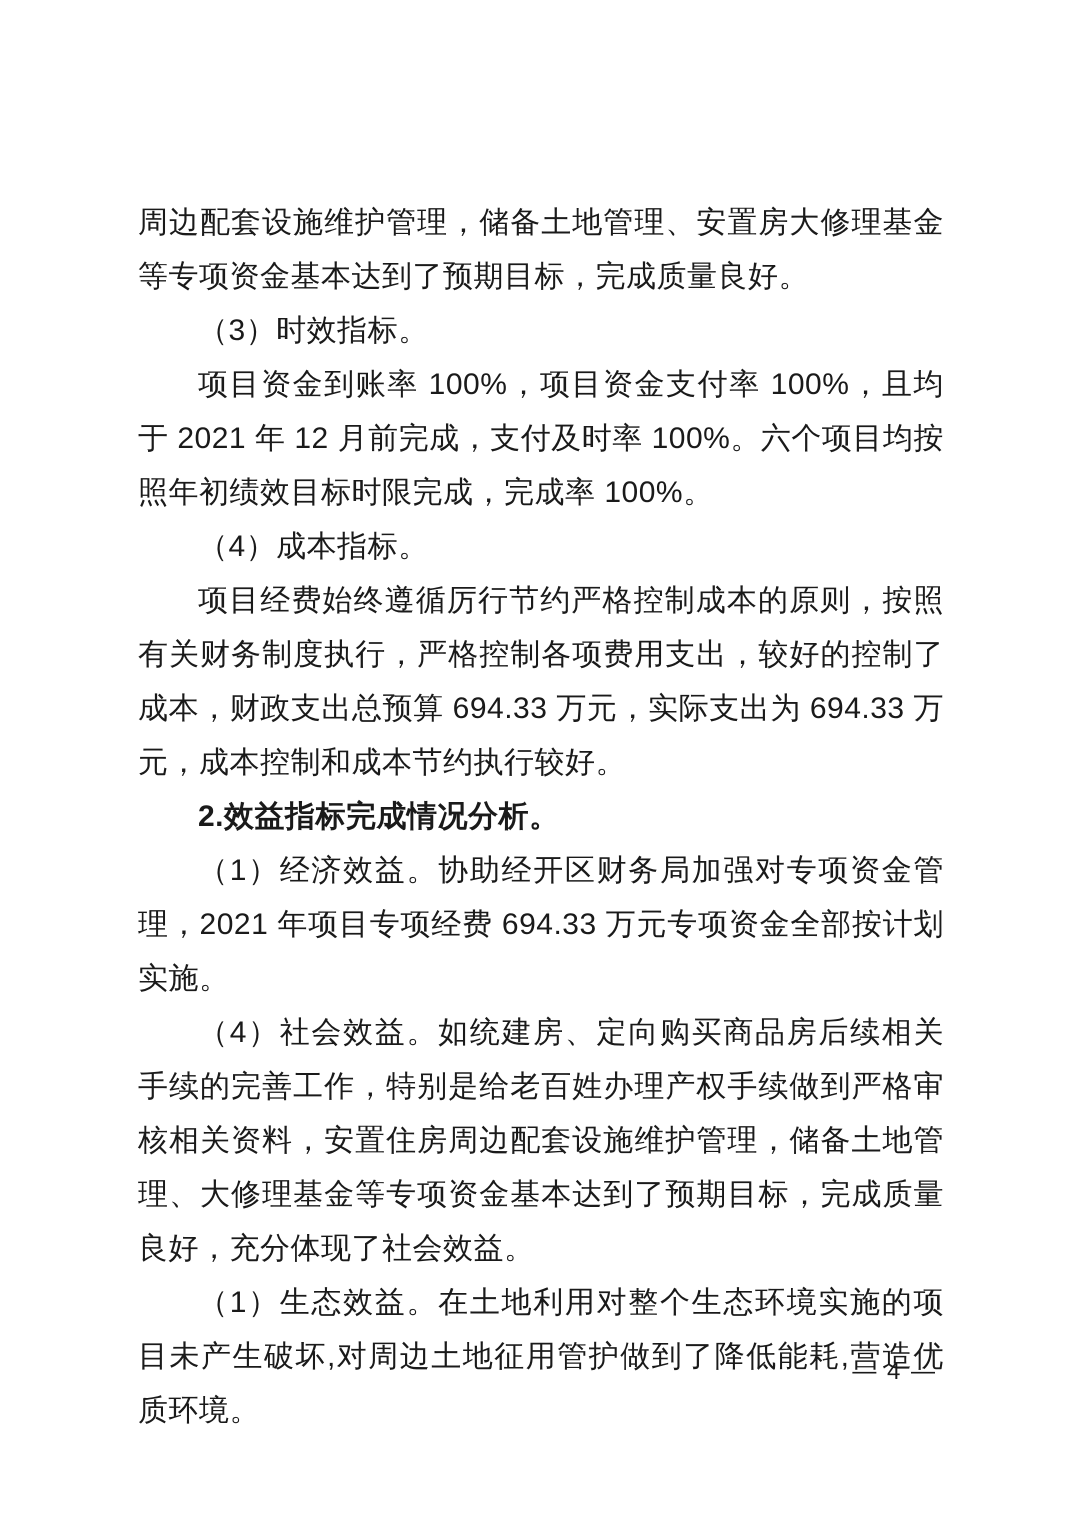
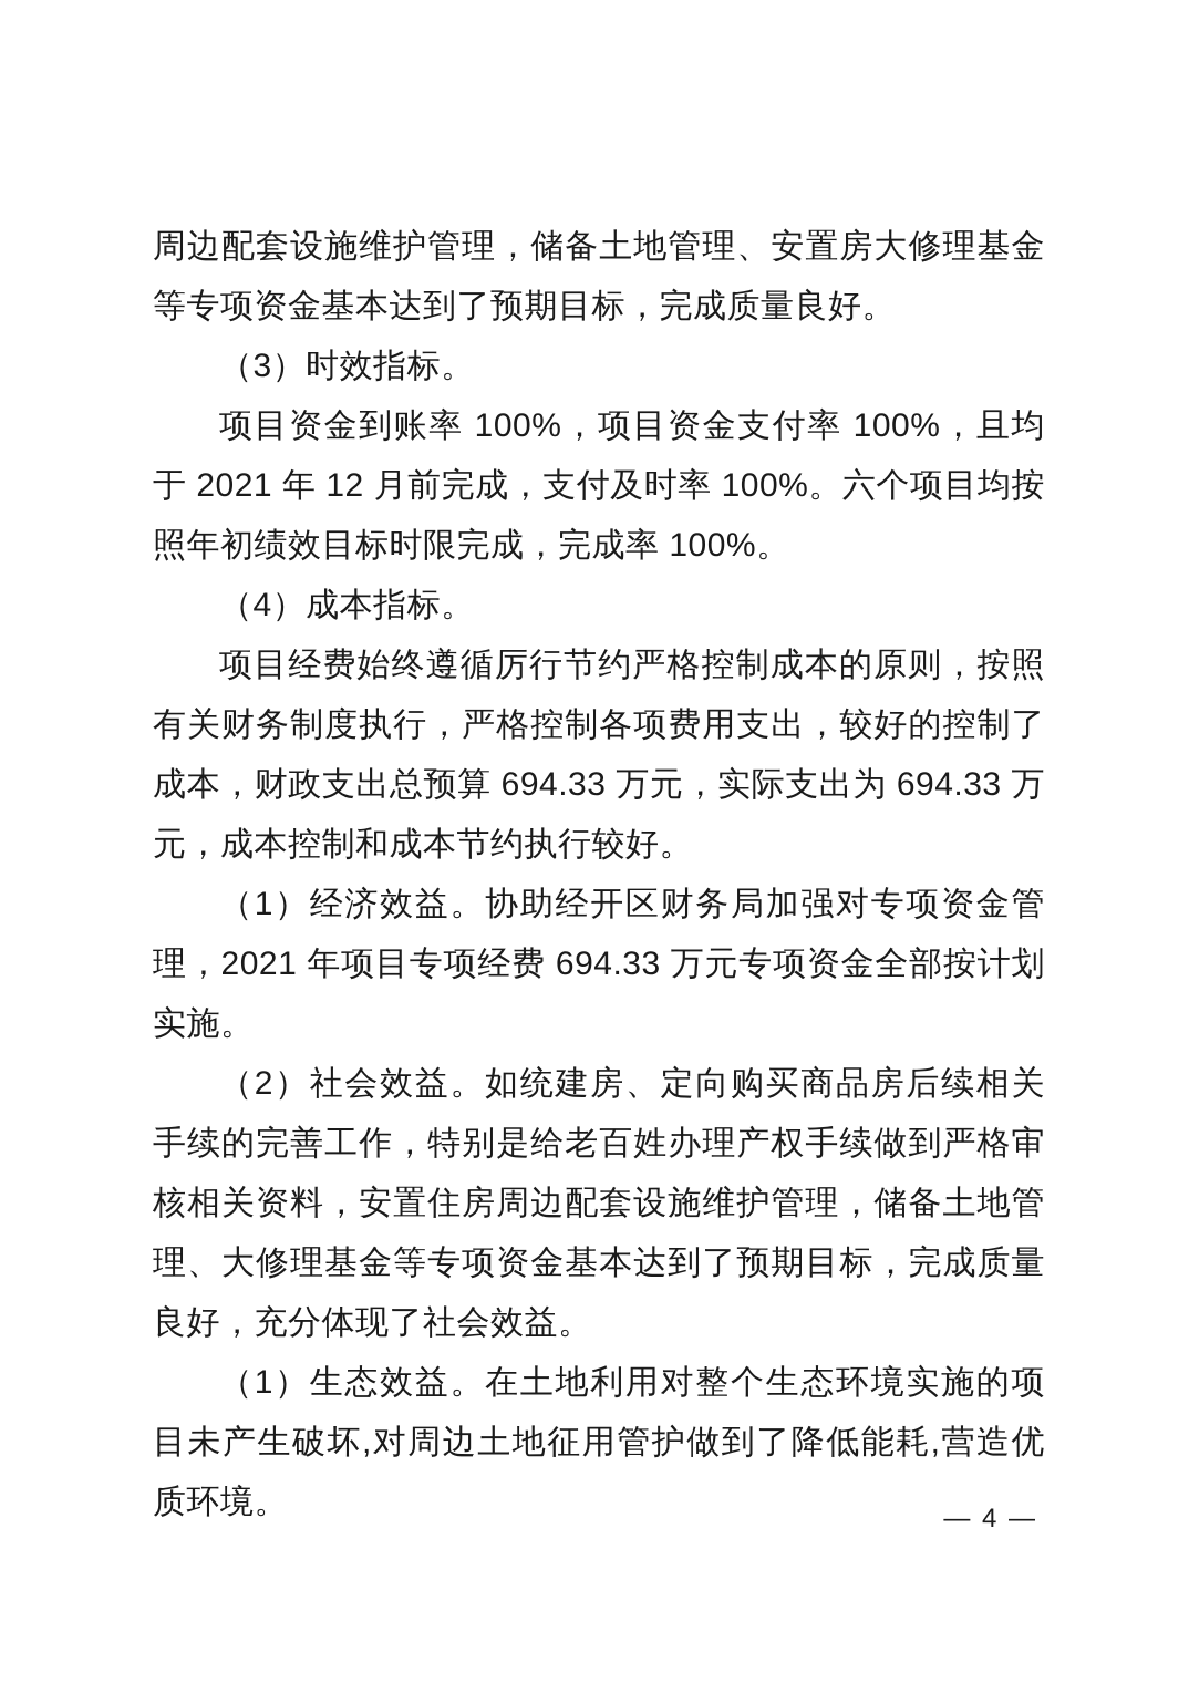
  周边配套设施维护管理，储备土地管理、安置房大修理基金等专项资金基本达到了预期目标，完成质量良好。
  （3）时效指标。
  项目资金到账率 100%，项目资金支付率 100%，且均于 2021 年 12 月前完成，支付及时率 100%。六个项目均按照年初绩效目标时限完成，完成率 100%。
  （4）成本指标。
  项目经费始终遵循厉行节约严格控制成本的原则，按照有关财务制度执行，严格控制各项费用支出，较好的控制了成本，财政支出总预算 694.33 万元，实际支出为 694.33 万元，成本控制和成本节约执行较好。
- 2.效益指标完成情况分析。
  （1）经济效益。协助经开区财务局加强对专项资金管理，2021 年项目专项经费 694.33 万元专项资金全部按计划实施。
- （4）社会效益。如统建房、定向购买商品房后续相关手续的完善工作，特别是给老百姓办理产权手续做到严格审核相关资料，安置住房周边配套设施维护管理，储备土地管理、大修理基金等专项资金基本达到了预期目标，完成质量良好，充分体现了社会效益。
+ （2）社会效益。如统建房、定向购买商品房后续相关手续的完善工作，特别是给老百姓办理产权手续做到严格审核相关资料，安置住房周边配套设施维护管理，储备土地管理、大修理基金等专项资金基本达到了预期目标，完成质量良好，充分体现了社会效益。
  （1）生态效益。在土地利用对整个生态环境实施的项目未产生破坏,对周边土地征用管护做到了降低能耗,营造优质环境。
  — 4 —
